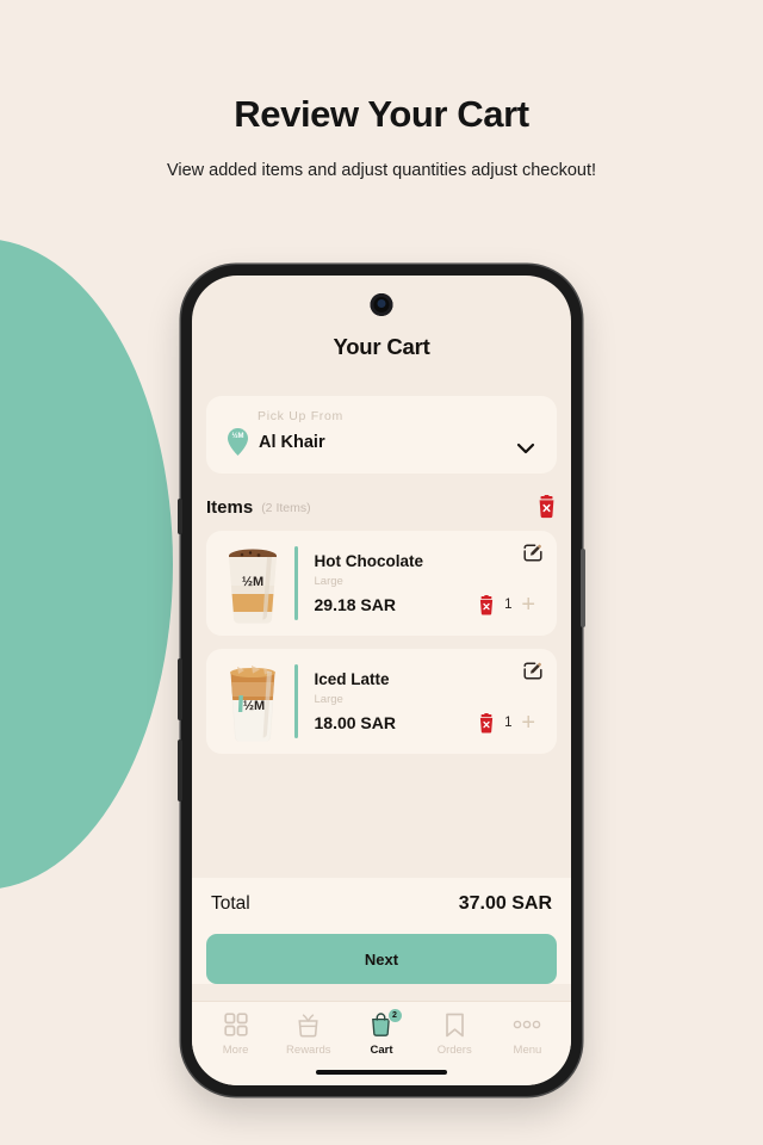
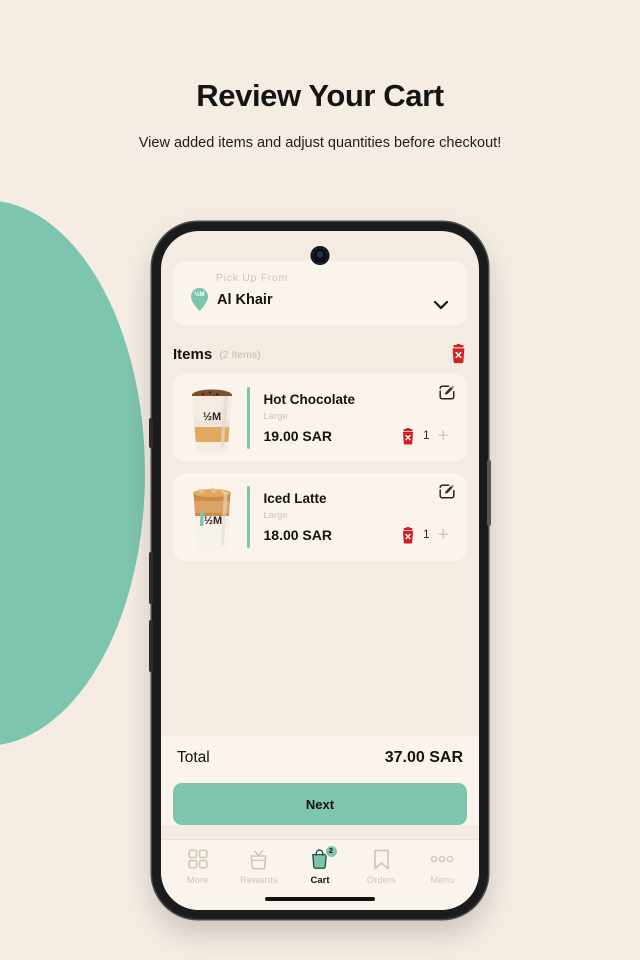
  Review Your Cart
- View added items and adjust quantities adjust checkout!
+ View added items and adjust quantities before checkout!
- Your Cart
  Pick Up From
  Al Khair
  Items
  (2 Items)
  ½M
  Hot Chocolate
  Large
- 29.18 SAR
+ 19.00 SAR
  1
  +
  ½M
  Iced Latte
  Large
  18.00 SAR
  1
  +
  Total
  37.00 SAR
  Next
  More
  Rewards
  Cart
  Orders
  Menu
